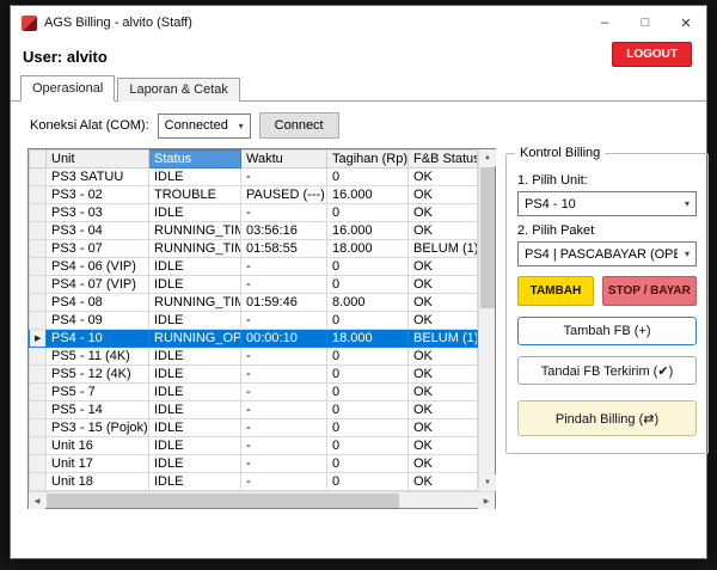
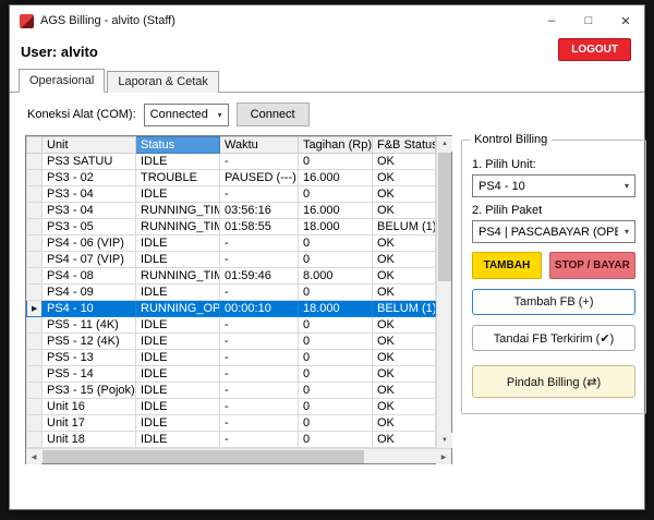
  AGS Billing - alvito (Staff)
  –
  □
  ✕
  User: alvito
  LOGOUT
  Operasional
  Laporan & Cetak
  Koneksi Alat (COM):
  Connected
  ▾
  Connect
  	Unit	Status	Waktu	Tagihan (Rp)	F&B Status
  	PS3 SATUU	IDLE	-	0	OK
  	PS3 - 02	TROUBLE	PAUSED (---)	16.000	OK
- 	PS3 - 03	IDLE	-	0	OK
+ 	PS3 - 04	IDLE	-	0	OK
  	PS3 - 04	RUNNING_TIM	03:56:16	16.000	OK
- 	PS3 - 07	RUNNING_TIM	01:58:55	18.000	BELUM (1)
+ 	PS3 - 05	RUNNING_TIM	01:58:55	18.000	BELUM (1)
  	PS4 - 06 (VIP)	IDLE	-	0	OK
  	PS4 - 07 (VIP)	IDLE	-	0	OK
  	PS4 - 08	RUNNING_TIM	01:59:46	8.000	OK
  	PS4 - 09	IDLE	-	0	OK
  	PS4 - 10	RUNNING_OP	00:00:10	18.000	BELUM (1)
  	PS5 - 11 (4K)	IDLE	-	0	OK
  	PS5 - 12 (4K)	IDLE	-	0	OK
- 	PS5 - 7	IDLE	-	0	OK
+ 	PS5 - 13	IDLE	-	0	OK
  	PS5 - 14	IDLE	-	0	OK
  	PS3 - 15 (Pojok)	IDLE	-	0	OK
  	Unit 16	IDLE	-	0	OK
  	Unit 17	IDLE	-	0	OK
  	Unit 18	IDLE	-	0	OK
  Kontrol Billing
  1. Pilih Unit:
  PS4 - 10
  ▾
  2. Pilih Paket
  ▾
  TAMBAH
  STOP / BAYAR
  Tambah FB (+) Tandai FB Terkirim (✔) Pindah Billing (⇄)
